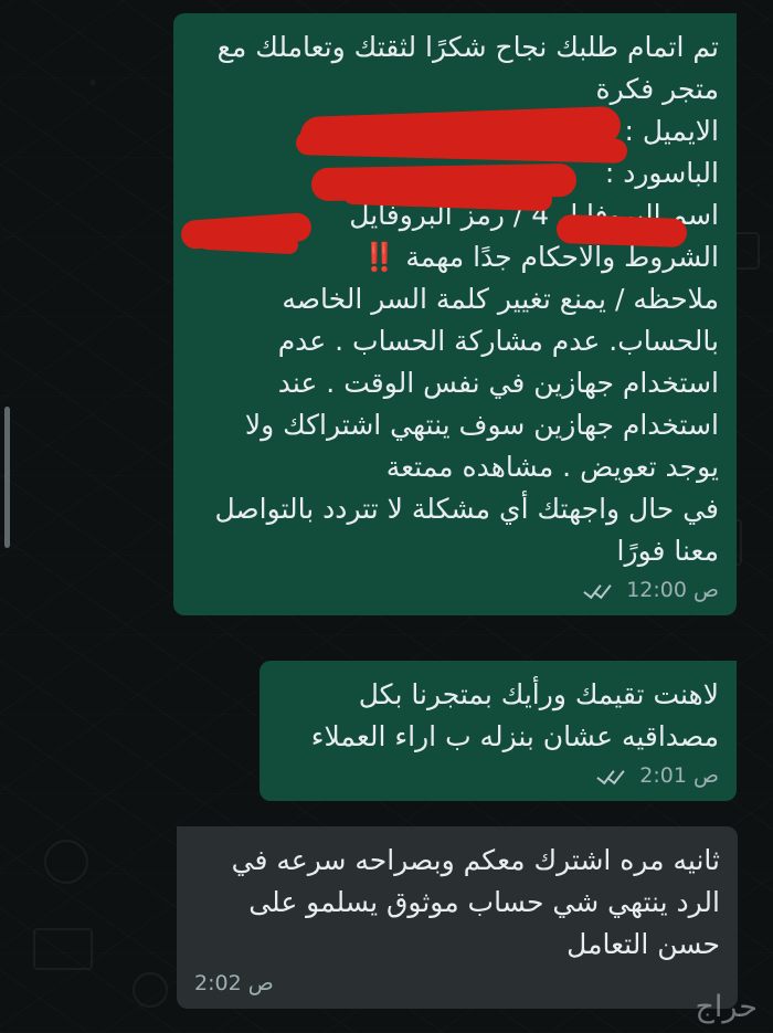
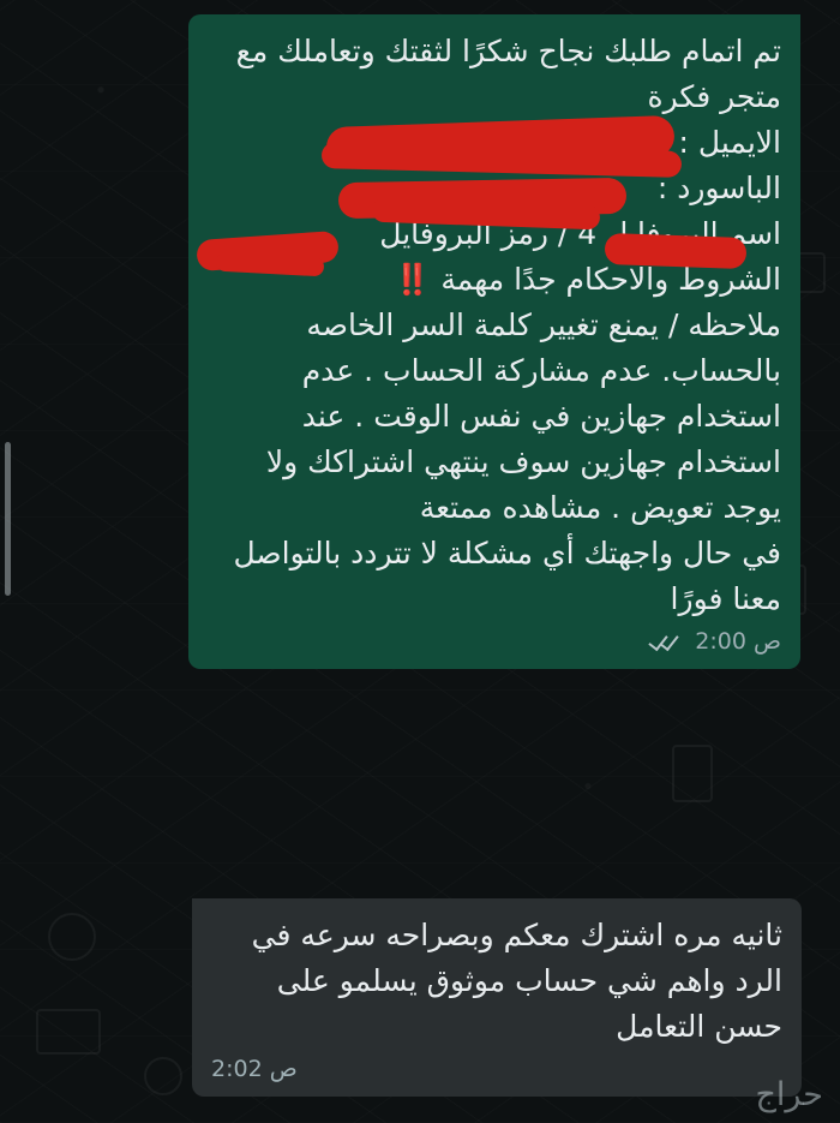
  تم اتمام طلبك نجاح شكرًا لثقتك وتعاملك مع متجر فكرة
  الايميل :
  الباسورد :
  اسم البرو 4 / رمز البروفايل
  الشروط والاحكام جدًا مهمة ‼️
  ملاحظه / يمنع تغيير كلمة السر الخاصه بالحساب. عدم مشاركة الحساب . عدم استخدام جهازين في نفس الوقت . عند استخدام جهازين سوف ينتهي اشتراكك ولا يوجد تعويض . مشاهده ممتعة
  في حال واجهتك أي مشكلة لا تتردد بالتواصل معنا فورًا
- 12:00 ص
+ 2:00 ص
- لاهنت تقيمك ورأيك بمتجرنا بكل مصداقيه عشان بنزله ب اراء العملاء
- 2:01 ص
- ثانيه مره اشترك معكم وبصراحه سرعه في الرد ينتهي شي حساب موثوق يسلمو على حسن التعامل
+ ثانيه مره اشترك معكم وبصراحه سرعه في الرد واهم شي حساب موثوق يسلمو على حسن التعامل
  2:02 ص
  حراج
